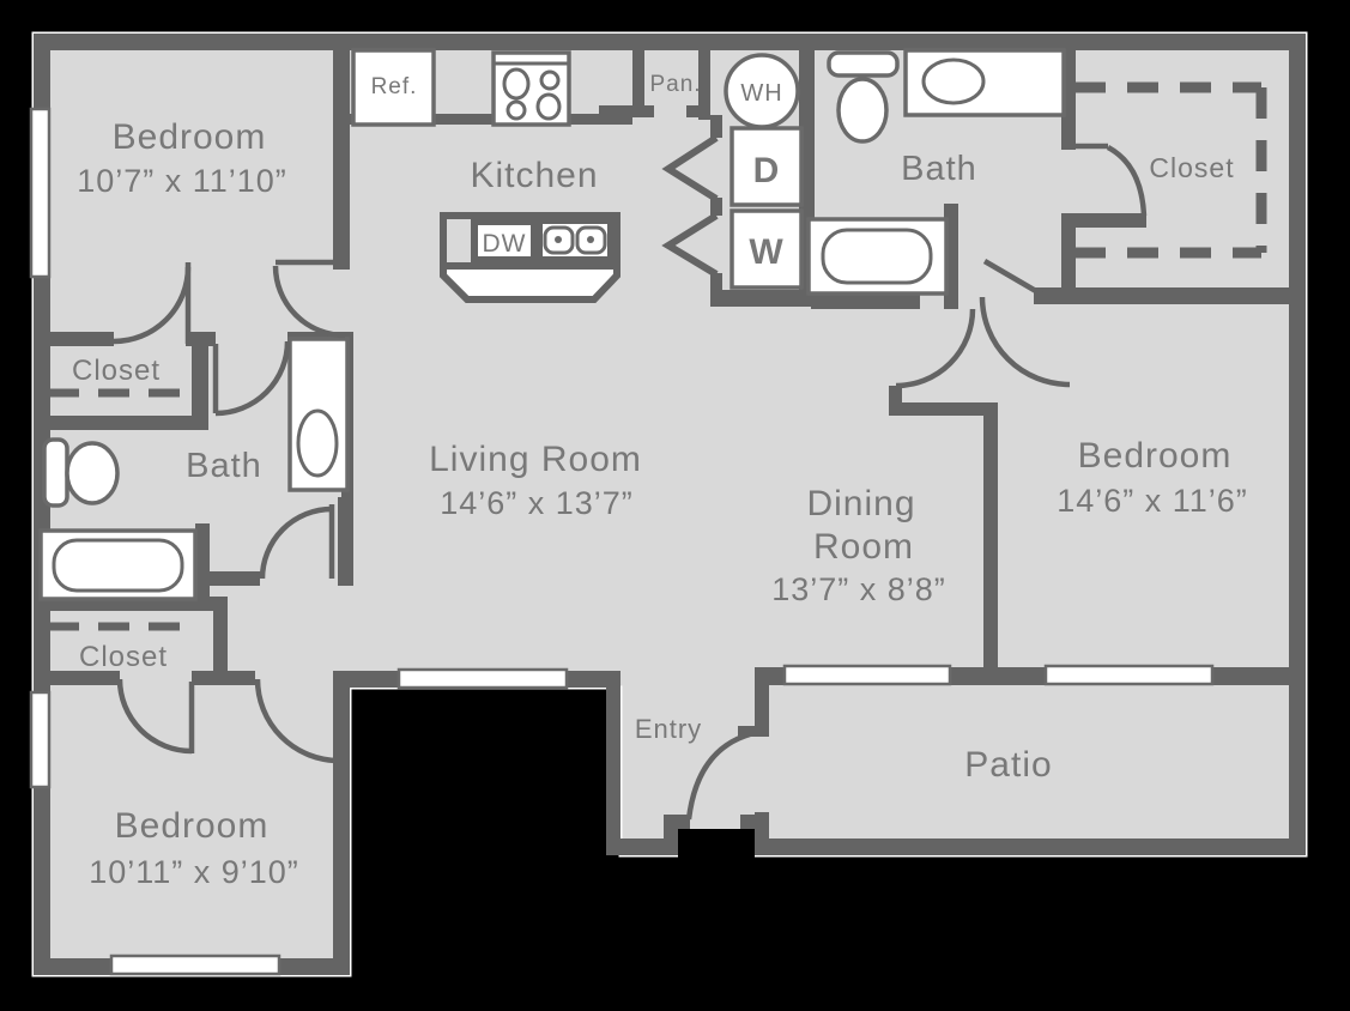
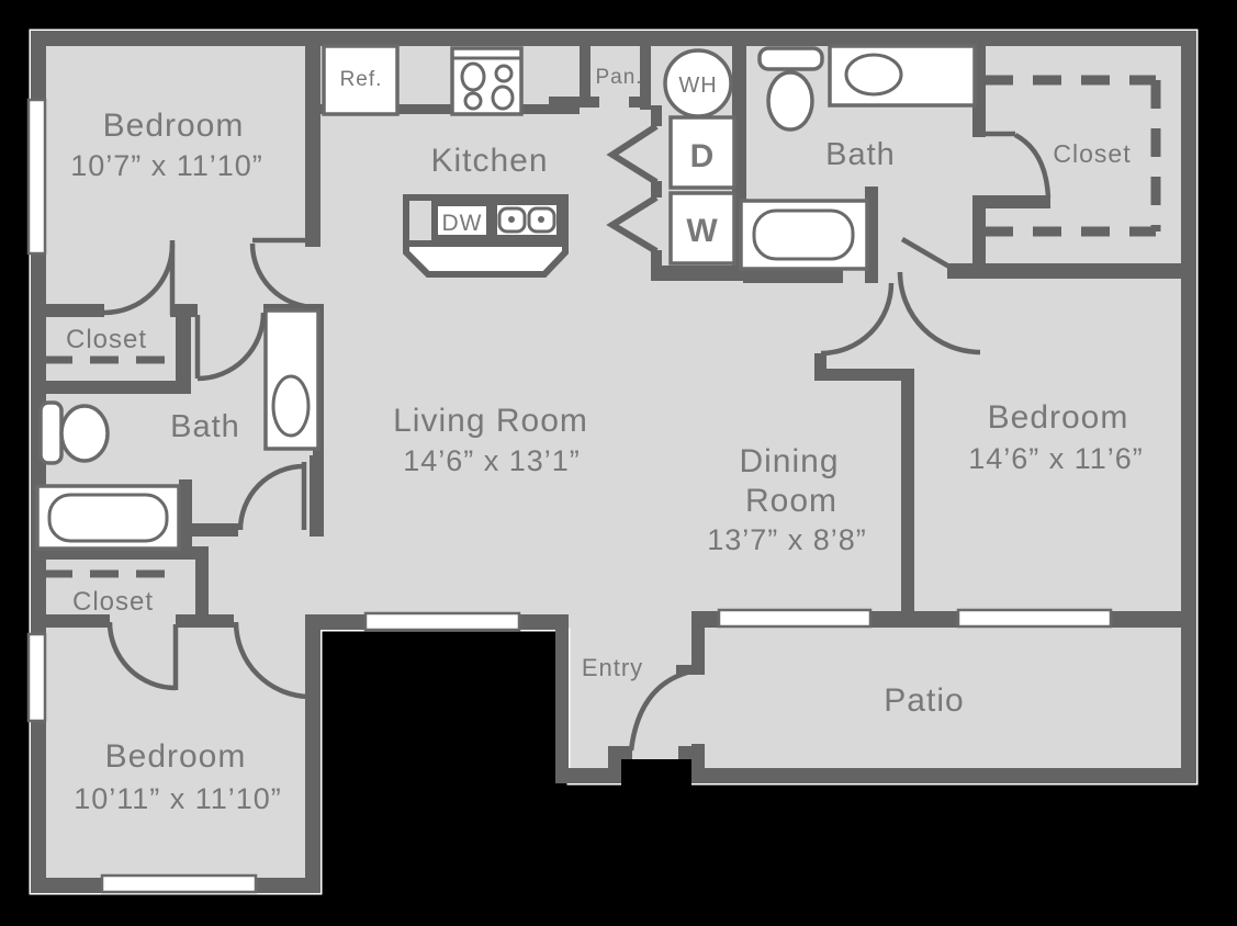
  Bedroom
  10’7” x 11’10”
  Kitchen
  Ref.
  Pan.
  WH
  D
  W
  DW
  Bath
  Closet
  Closet
  Bath
  Living Room
- 14’6” x 13’7”
+ 14’6” x 13’1”
  Dining
  Room
  13’7” x 8’8”
  Bedroom
  14’6” x 11’6”
  Closet
  Bedroom
- 10’11” x 9’10”
+ 10’11” x 11’10”
  Entry
  Patio
